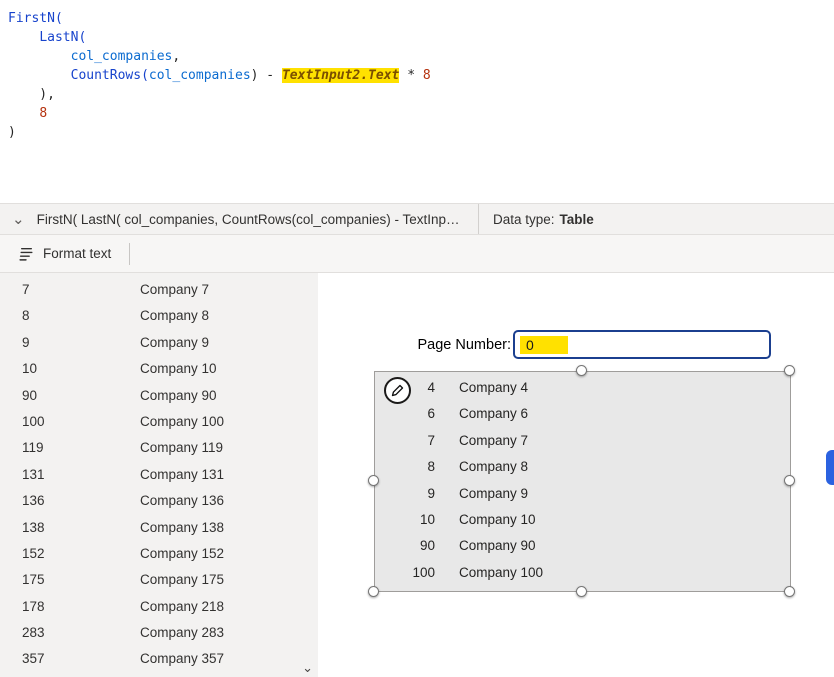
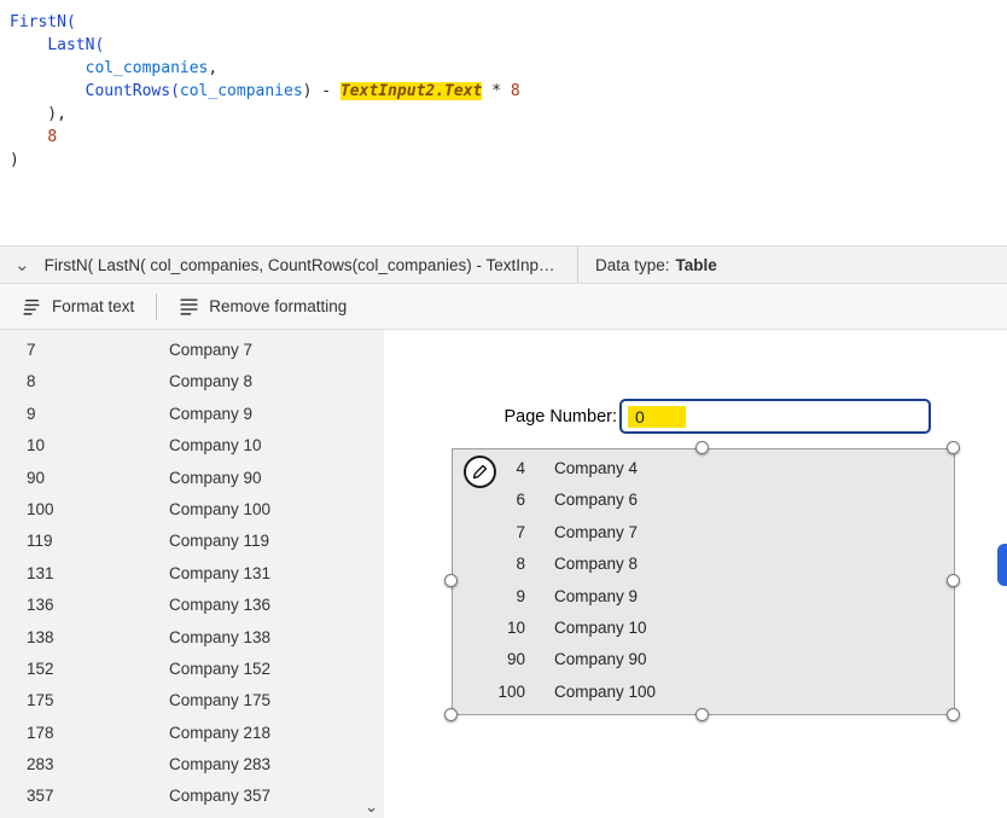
  FirstN(
  LastN(
  col_companies,
  CountRows(col_companies) - TextInput2.Text * 8
  ),
  8
  )
  ⌄
  FirstN( LastN( col_companies, CountRows(col_companies) - TextInp…
  Data type:
  Table
  Format text
+ Remove formatting
  7
  Company 7
  8
  Company 8
  9
  Company 9
  10
  Company 10
  90
  Company 90
  100
  Company 100
  119
  Company 119
  131
  Company 131
  136
  Company 136
  138
  Company 138
  152
  Company 152
  175
  Company 175
  178
  Company 218
  283
  Company 283
  357
  Company 357
  ⌄
  Page Number:
  0
  4
  Company 4
  6
  Company 6
  7
  Company 7
  8
  Company 8
  9
  Company 9
  10
  Company 10
  90
  Company 90
  100
  Company 100
